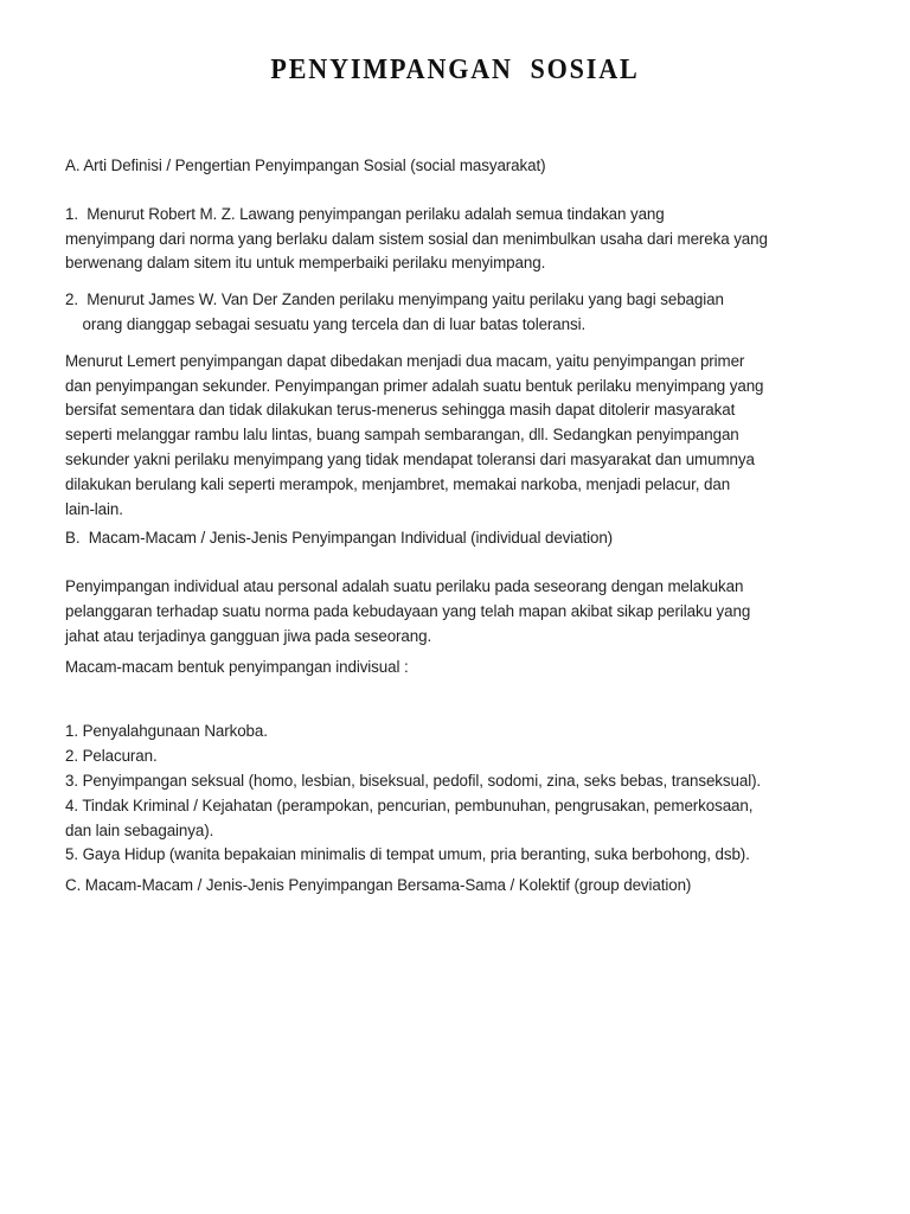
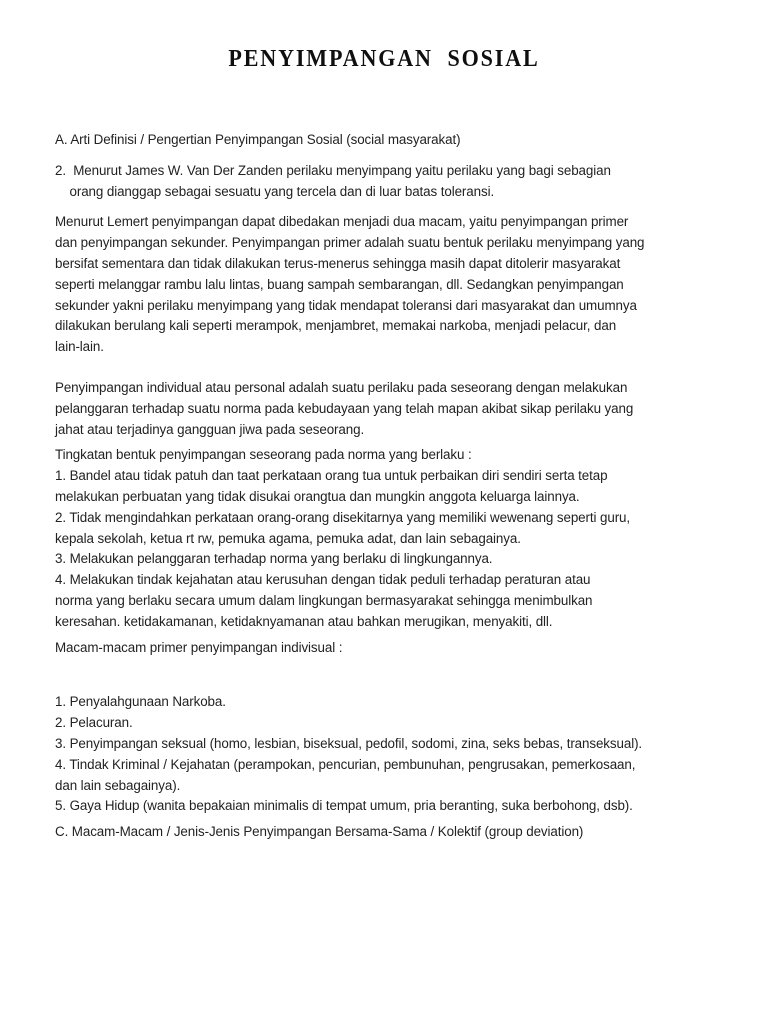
  PENYIMPANGAN SOSIAL
  A. Arti Definisi / Pengertian Penyimpangan Sosial (social masyarakat)
- 1. Menurut Robert M. Z. Lawang penyimpangan perilaku adalah semua tindakan yang
- menyimpang dari norma yang berlaku dalam sistem sosial dan menimbulkan usaha dari mereka yang
- berwenang dalam sitem itu untuk memperbaiki perilaku menyimpang.
  2. Menurut James W. Van Der Zanden perilaku menyimpang yaitu perilaku yang bagi sebagian
  orang dianggap sebagai sesuatu yang tercela dan di luar batas toleransi.
  Menurut Lemert penyimpangan dapat dibedakan menjadi dua macam, yaitu penyimpangan primer
  dan penyimpangan sekunder. Penyimpangan primer adalah suatu bentuk perilaku menyimpang yang
  bersifat sementara dan tidak dilakukan terus-menerus sehingga masih dapat ditolerir masyarakat
  seperti melanggar rambu lalu lintas, buang sampah sembarangan, dll. Sedangkan penyimpangan
  sekunder yakni perilaku menyimpang yang tidak mendapat toleransi dari masyarakat dan umumnya
  dilakukan berulang kali seperti merampok, menjambret, memakai narkoba, menjadi pelacur, dan
  lain-lain.
- B. Macam-Macam / Jenis-Jenis Penyimpangan Individual (individual deviation)
  Penyimpangan individual atau personal adalah suatu perilaku pada seseorang dengan melakukan
  pelanggaran terhadap suatu norma pada kebudayaan yang telah mapan akibat sikap perilaku yang
  jahat atau terjadinya gangguan jiwa pada seseorang.
+ Tingkatan bentuk penyimpangan seseorang pada norma yang berlaku :
+ 1. Bandel atau tidak patuh dan taat perkataan orang tua untuk perbaikan diri sendiri serta tetap
+ melakukan perbuatan yang tidak disukai orangtua dan mungkin anggota keluarga lainnya.
+ 2. Tidak mengindahkan perkataan orang-orang disekitarnya yang memiliki wewenang seperti guru,
+ kepala sekolah, ketua rt rw, pemuka agama, pemuka adat, dan lain sebagainya.
+ 3. Melakukan pelanggaran terhadap norma yang berlaku di lingkungannya.
+ 4. Melakukan tindak kejahatan atau kerusuhan dengan tidak peduli terhadap peraturan atau
+ norma yang berlaku secara umum dalam lingkungan bermasyarakat sehingga menimbulkan
+ keresahan. ketidakamanan, ketidaknyamanan atau bahkan merugikan, menyakiti, dll.
- Macam-macam bentuk penyimpangan indivisual :
+ Macam-macam primer penyimpangan indivisual :
  1. Penyalahgunaan Narkoba.
  2. Pelacuran.
  3. Penyimpangan seksual (homo, lesbian, biseksual, pedofil, sodomi, zina, seks bebas, transeksual).
  4. Tindak Kriminal / Kejahatan (perampokan, pencurian, pembunuhan, pengrusakan, pemerkosaan,
  dan lain sebagainya).
  5. Gaya Hidup (wanita bepakaian minimalis di tempat umum, pria beranting, suka berbohong, dsb).
  C. Macam-Macam / Jenis-Jenis Penyimpangan Bersama-Sama / Kolektif (group deviation)
